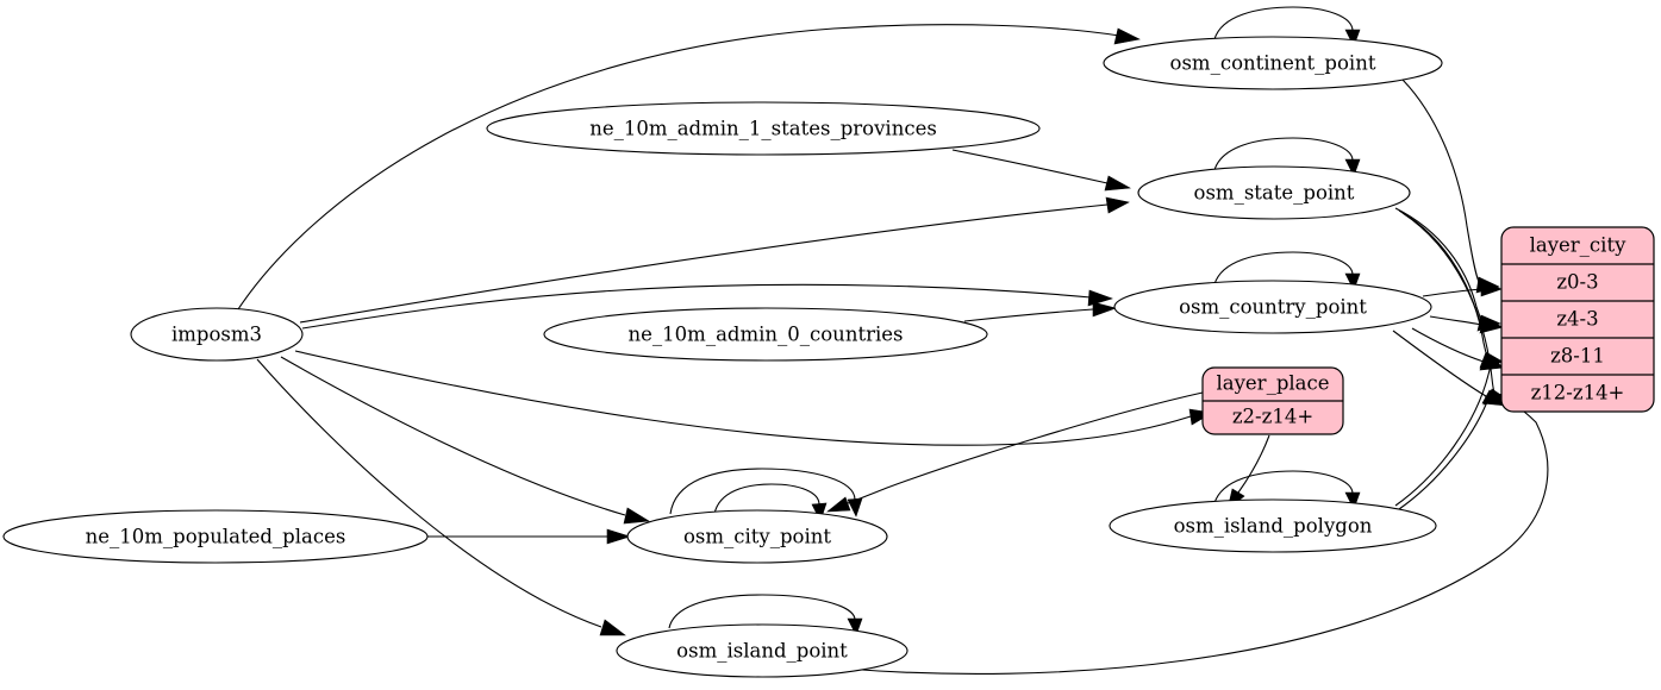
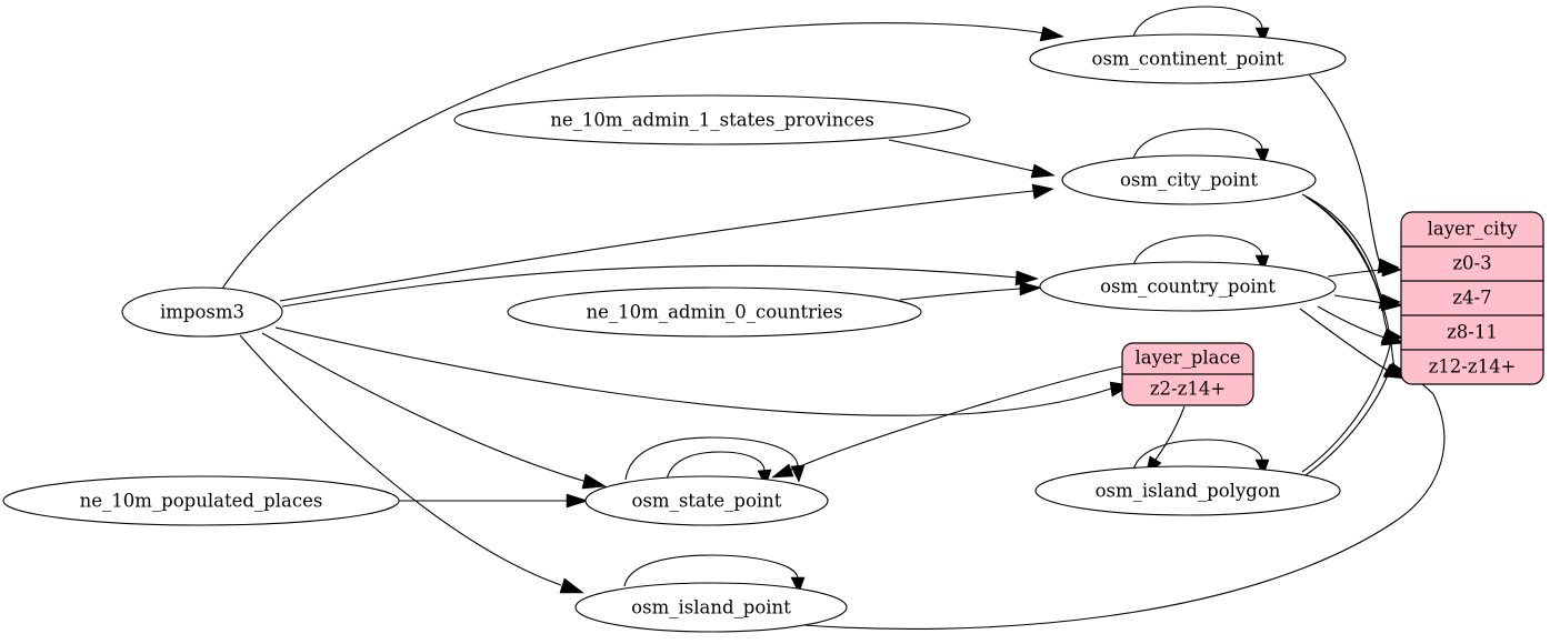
  imposm3
  ne_10m_admin_1_states_provinces
  ne_10m_admin_0_countries
  ne_10m_populated_places
  osm_continent_point
- osm_state_point
+ osm_city_point
  osm_country_point
  osm_island_polygon
- osm_city_point
+ osm_state_point
  osm_island_point
  layer_city
  z0-3
- z4-3
+ z4-7
  z8-11
  z12-z14+
  layer_place
  z2-z14+
